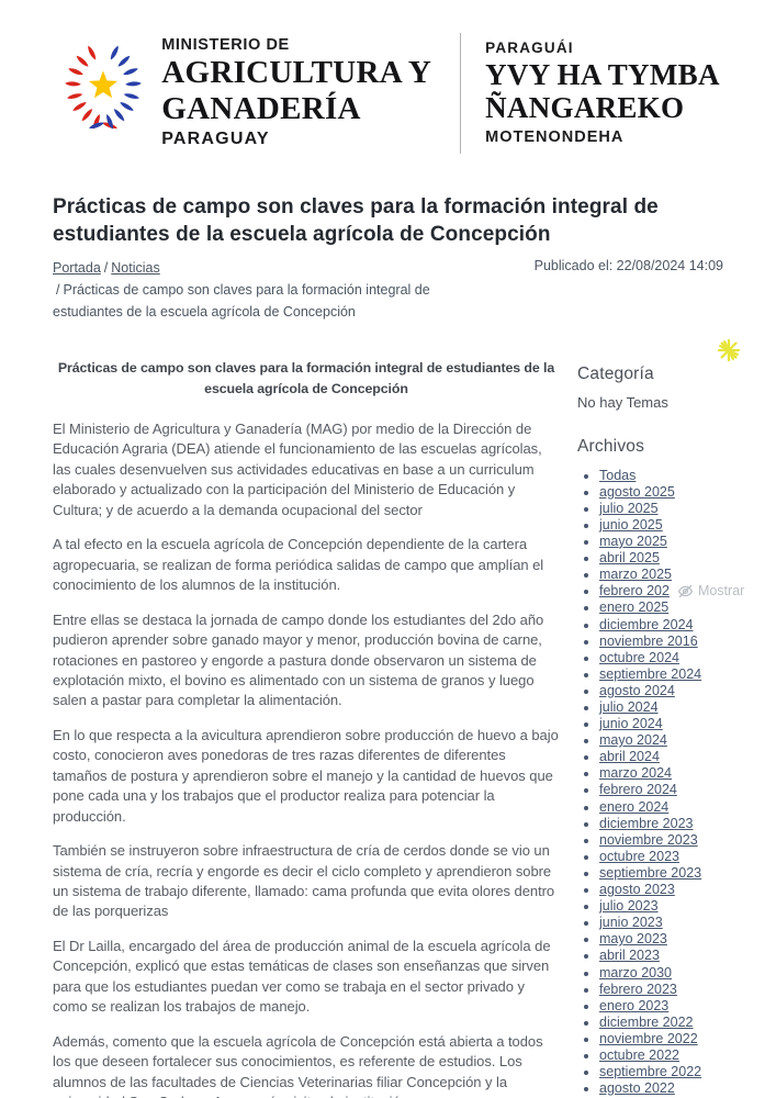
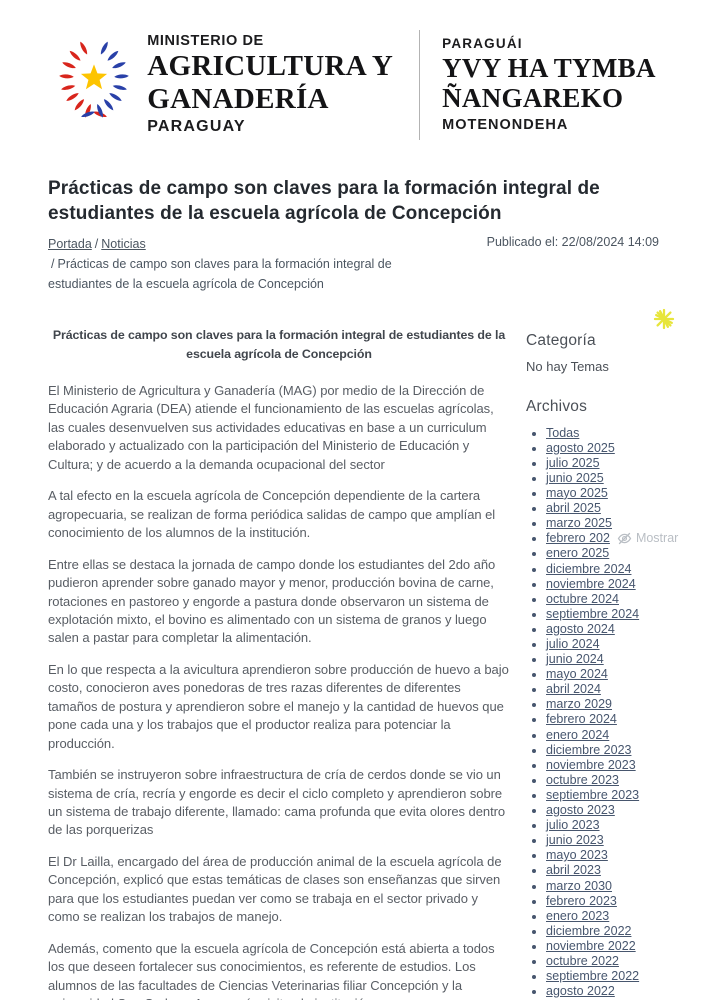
  MINISTERIO DE
  AGRICULTURA Y
  GANADERÍA
  PARAGUAY
  PARAGUÁI
  YVY HA TYMBA
  ÑANGAREKO
  MOTENONDEHA
  Prácticas de campo son claves para la formación integral de estudiantes de la escuela agrícola de Concepción
  Portada / Noticias
  / Prácticas de campo son claves para la formación integral de estudiantes de la escuela agrícola de Concepción
  Publicado el: 22/08/2024 14:09
  Prácticas de campo son claves para la formación integral de estudiantes de la escuela agrícola de Concepción
  El Ministerio de Agricultura y Ganadería (MAG) por medio de la Dirección de Educación Agraria (DEA) atiende el funcionamiento de las escuelas agrícolas, las cuales desenvuelven sus actividades educativas en base a un curriculum elaborado y actualizado con la participación del Ministerio de Educación y Cultura; y de acuerdo a la demanda ocupacional del sector
  A tal efecto en la escuela agrícola de Concepción dependiente de la cartera agropecuaria, se realizan de forma periódica salidas de campo que amplían el conocimiento de los alumnos de la institución.
  Entre ellas se destaca la jornada de campo donde los estudiantes del 2do año pudieron aprender sobre ganado mayor y menor, producción bovina de carne, rotaciones en pastoreo y engorde a pastura donde observaron un sistema de explotación mixto, el bovino es alimentado con un sistema de granos y luego salen a pastar para completar la alimentación.
  En lo que respecta a la avicultura aprendieron sobre producción de huevo a bajo costo, conocieron aves ponedoras de tres razas diferentes de diferentes tamaños de postura y aprendieron sobre el manejo y la cantidad de huevos que pone cada una y los trabajos que el productor realiza para potenciar la producción.
  También se instruyeron sobre infraestructura de cría de cerdos donde se vio un sistema de cría, recría y engorde es decir el ciclo completo y aprendieron sobre un sistema de trabajo diferente, llamado: cama profunda que evita olores dentro de las porquerizas
  El Dr Lailla, encargado del área de producción animal de la escuela agrícola de Concepción, explicó que estas temáticas de clases son enseñanzas que sirven para que los estudiantes puedan ver como se trabaja en el sector privado y como se realizan los trabajos de manejo.
  Además, comento que la escuela agrícola de Concepción está abierta a todos los que deseen fortalecer sus conocimientos, es referente de estudios. Los alumnos de las facultades de Ciencias Veterinarias filiar Concepción y la
  Categoría
  No hay Temas
  Archivos
  Todas
  agosto 2025
  julio 2025
  junio 2025
  mayo 2025
  abril 2025
  marzo 2025
  febrero 202
  Mostrar
  enero 2025
  diciembre 2024
- noviembre 2016
+ noviembre 2024
  octubre 2024
  septiembre 2024
  agosto 2024
  julio 2024
  junio 2024
  mayo 2024
  abril 2024
- marzo 2024
+ marzo 2029
  febrero 2024
  enero 2024
  diciembre 2023
  noviembre 2023
  octubre 2023
  septiembre 2023
  agosto 2023
  julio 2023
  junio 2023
  mayo 2023
  abril 2023
  marzo 2030
  febrero 2023
  enero 2023
  diciembre 2022
  noviembre 2022
  octubre 2022
  septiembre 2022
  agosto 2022
